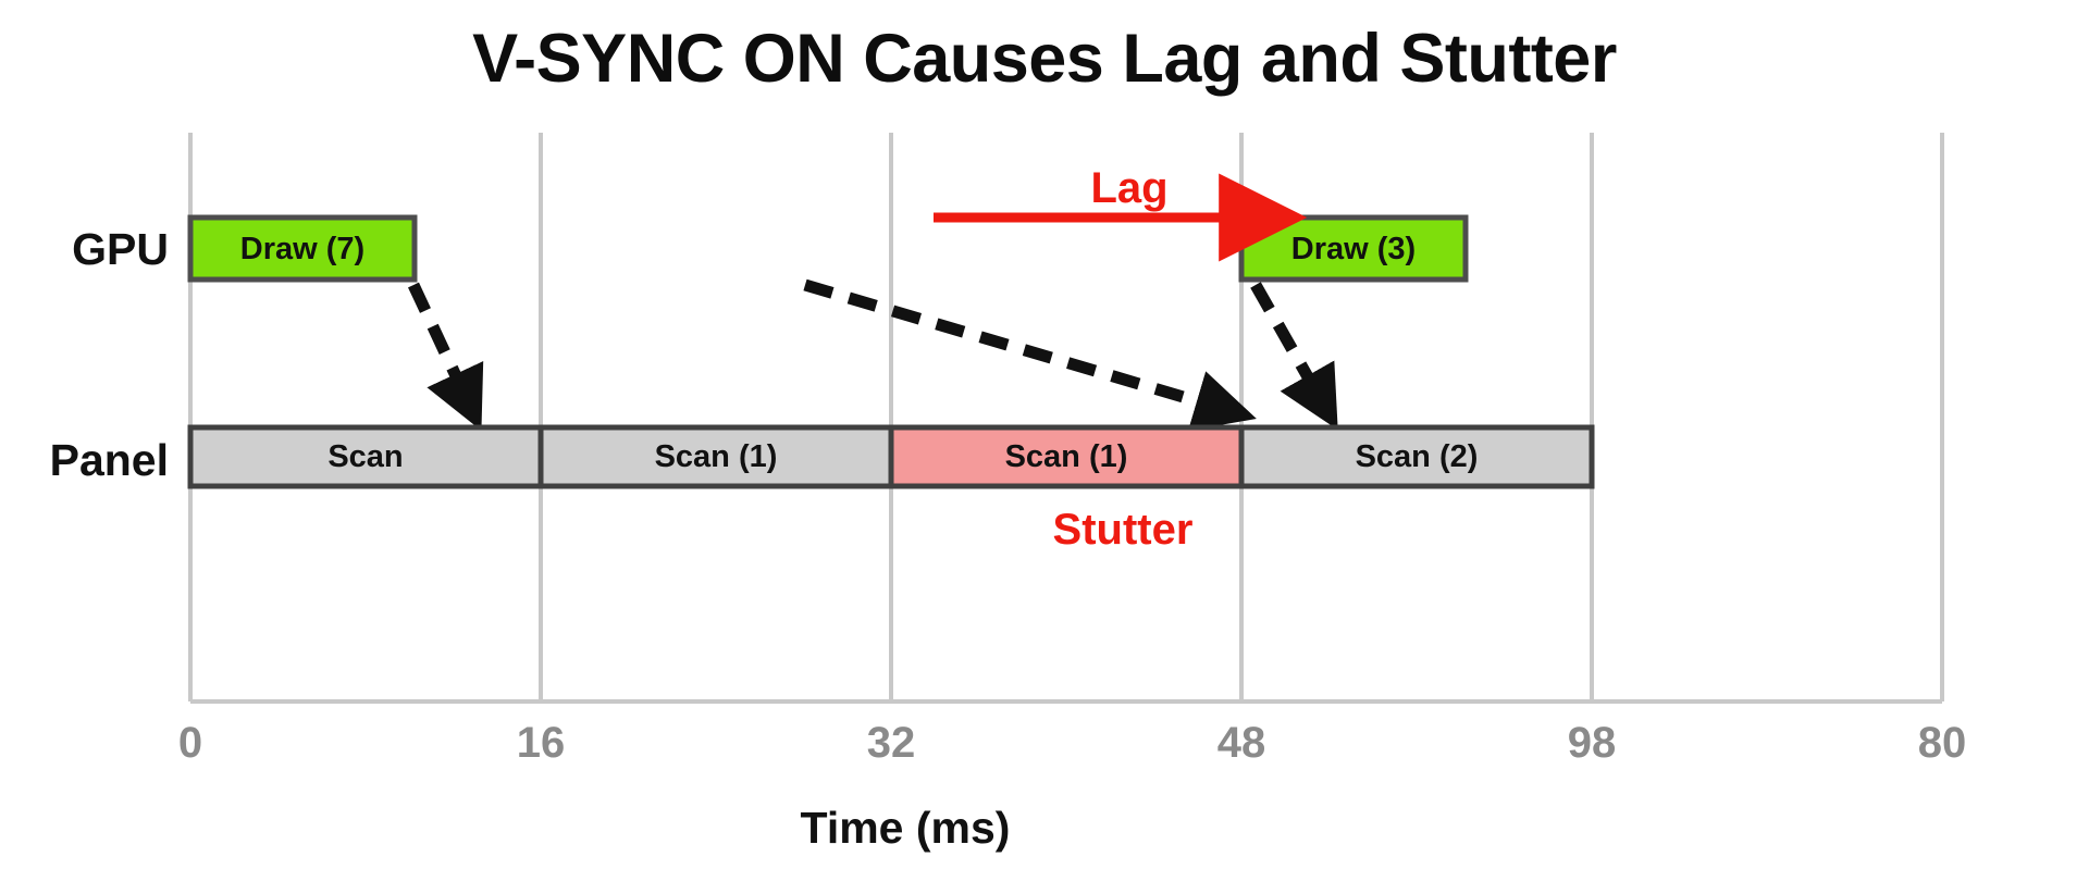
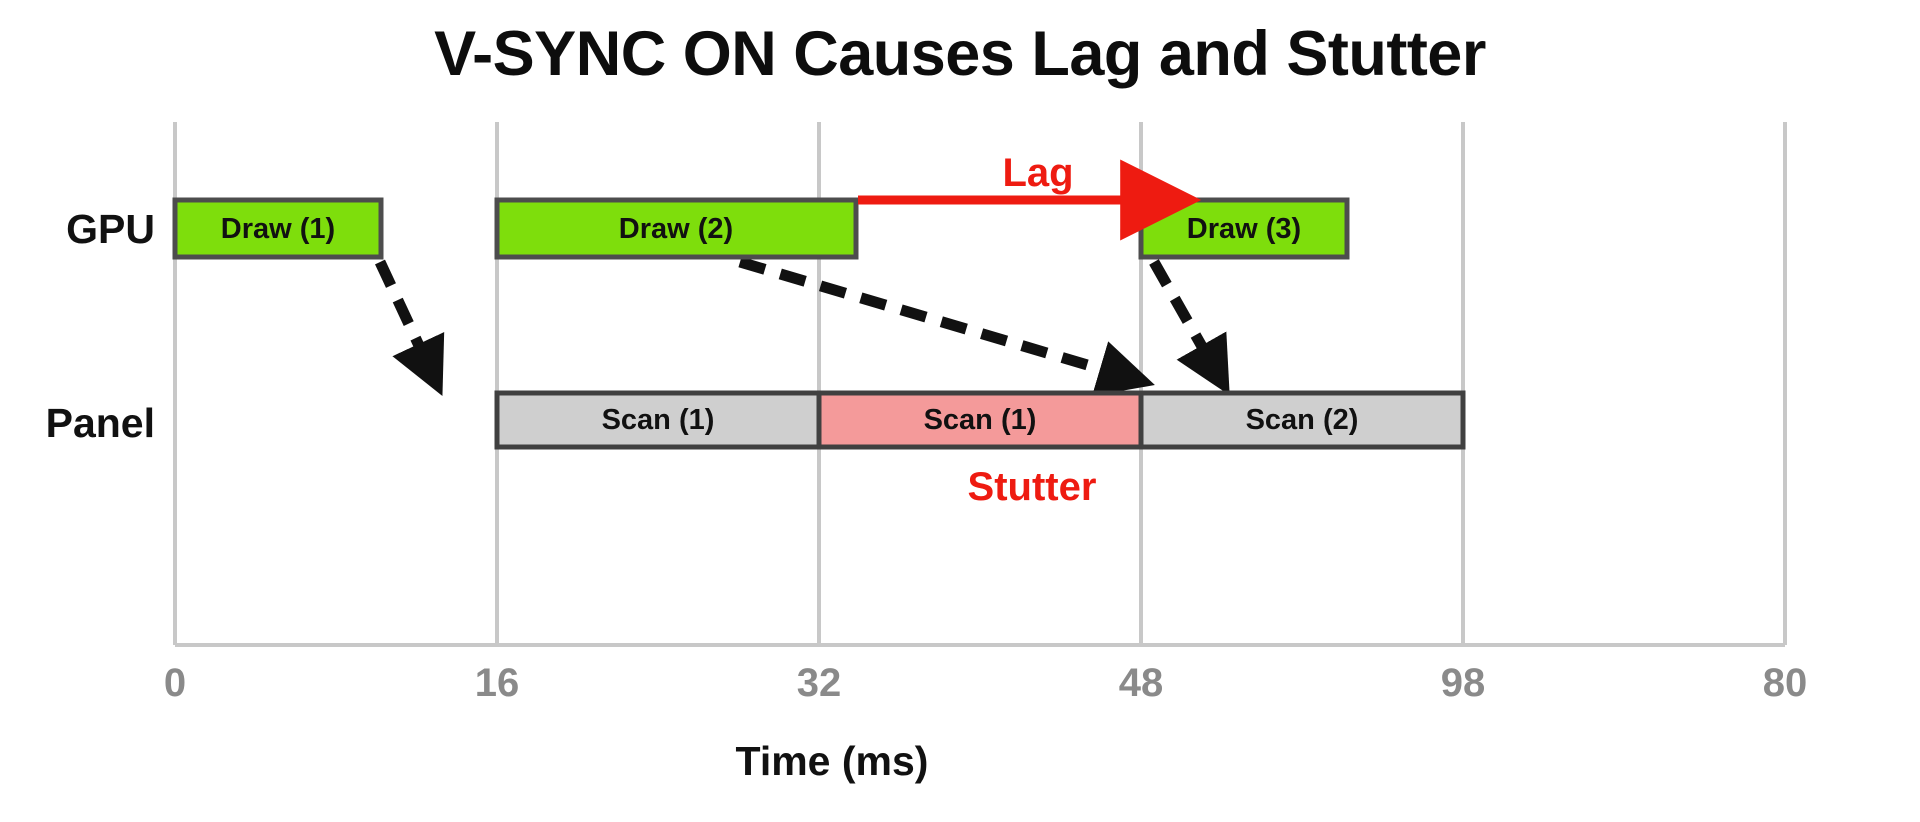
  V-SYNC ON Causes Lag and Stutter
  GPU
  Panel
- Draw (7)
+ Draw (1)
+ Draw (2)
  Draw (3)
  Lag
- Scan
  Scan (1)
  Scan (1)
  Scan (2)
  Stutter
  0
  16
  32
  48
  98
  80
  Time (ms)
